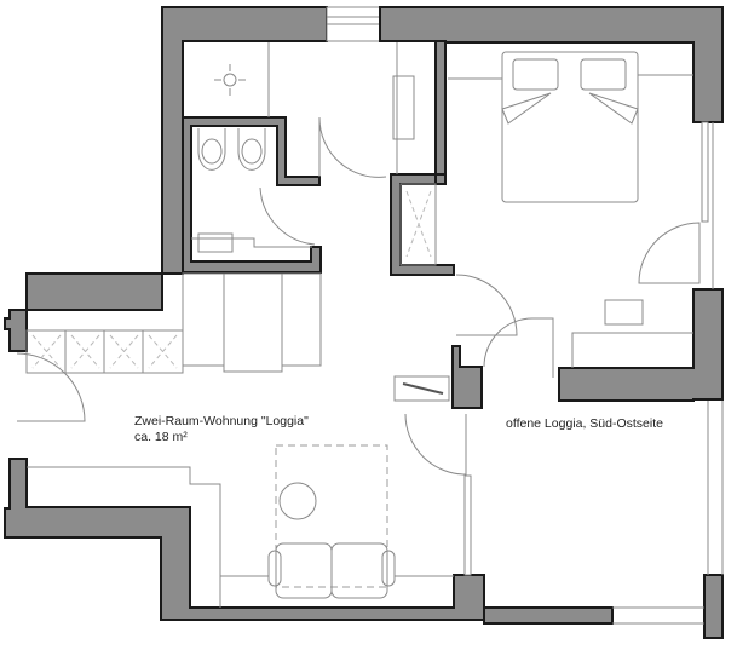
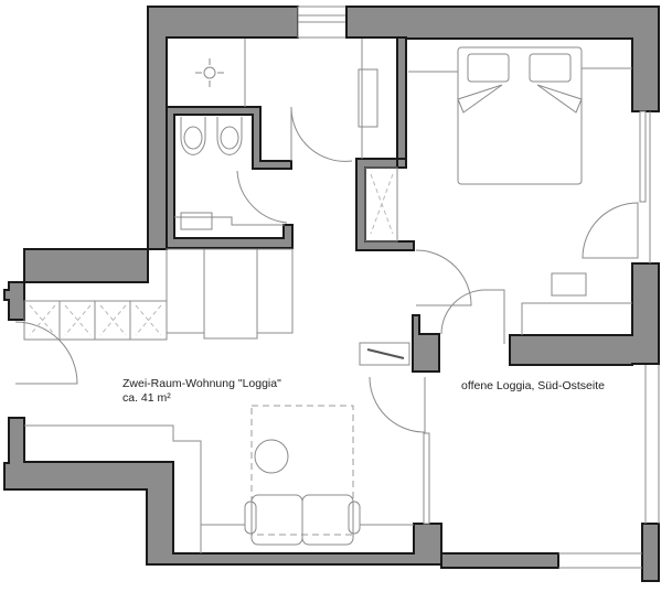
  Zwei-Raum-Wohnung "Loggia"
- ca. 18 m²
+ ca. 41 m²
  offene Loggia, Süd-Ostseite
